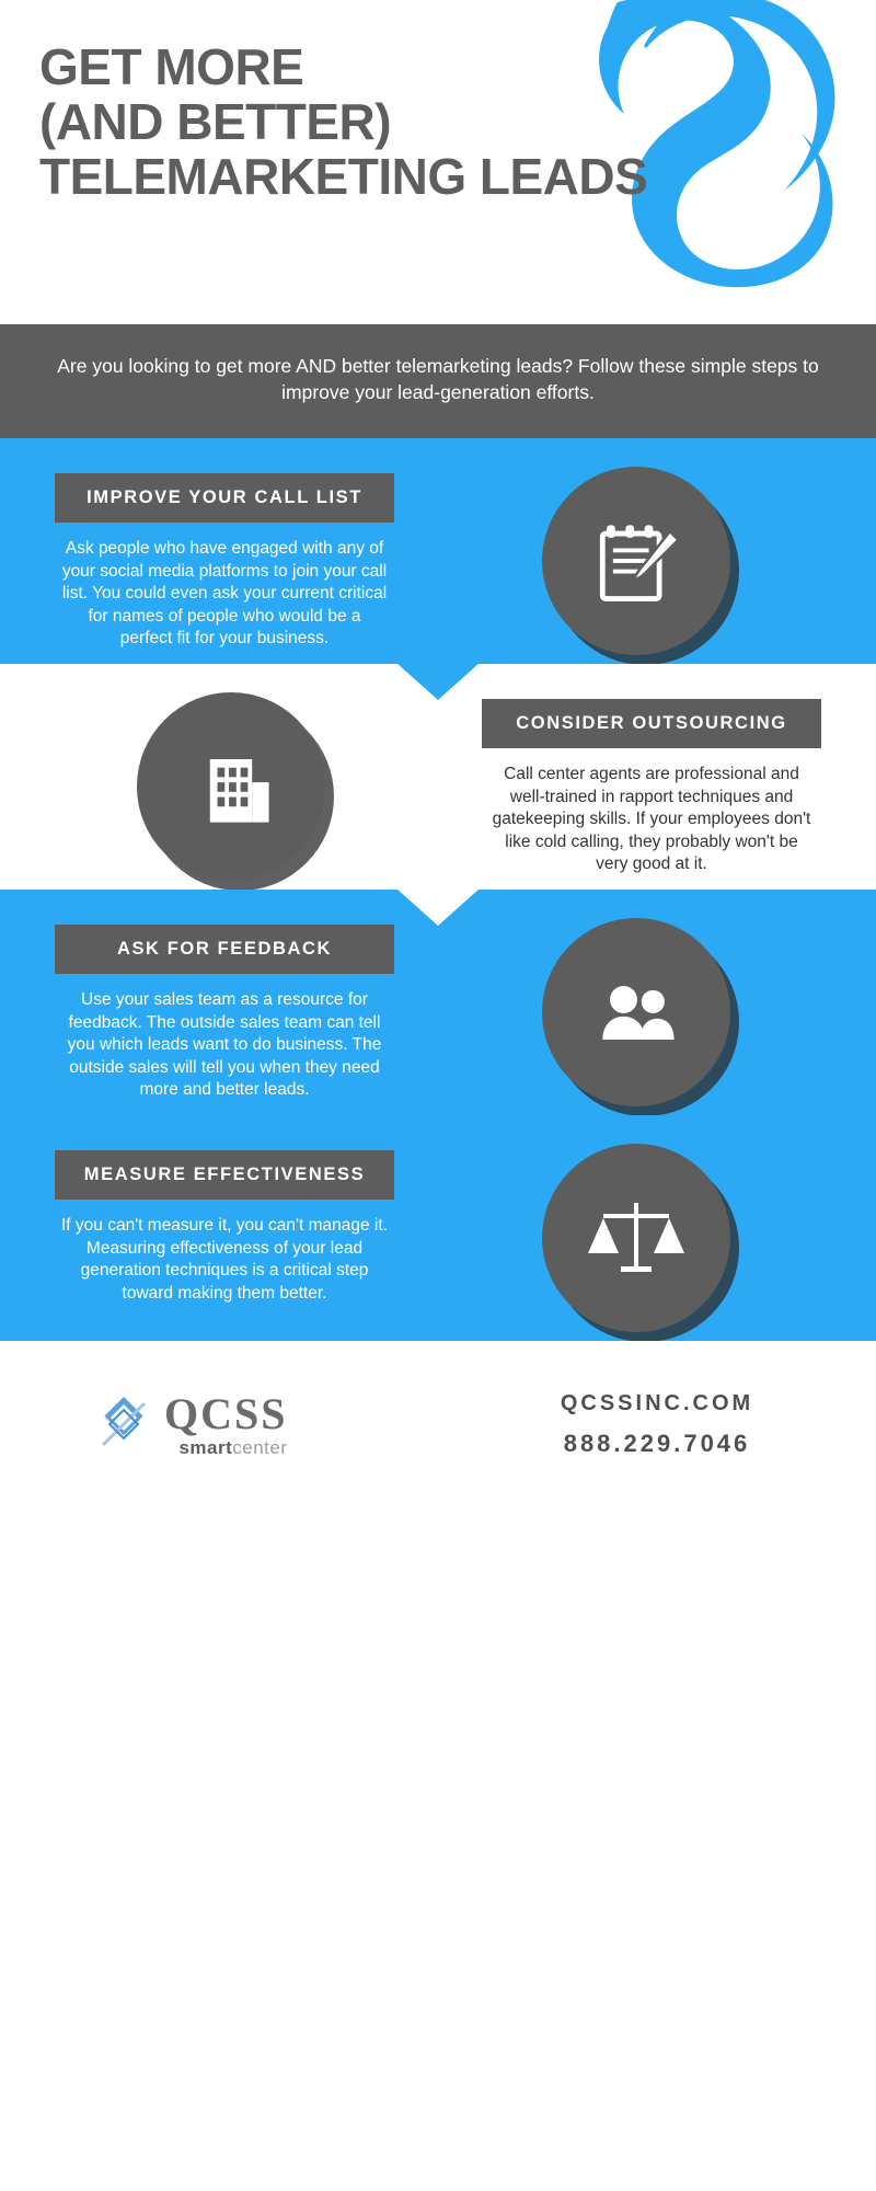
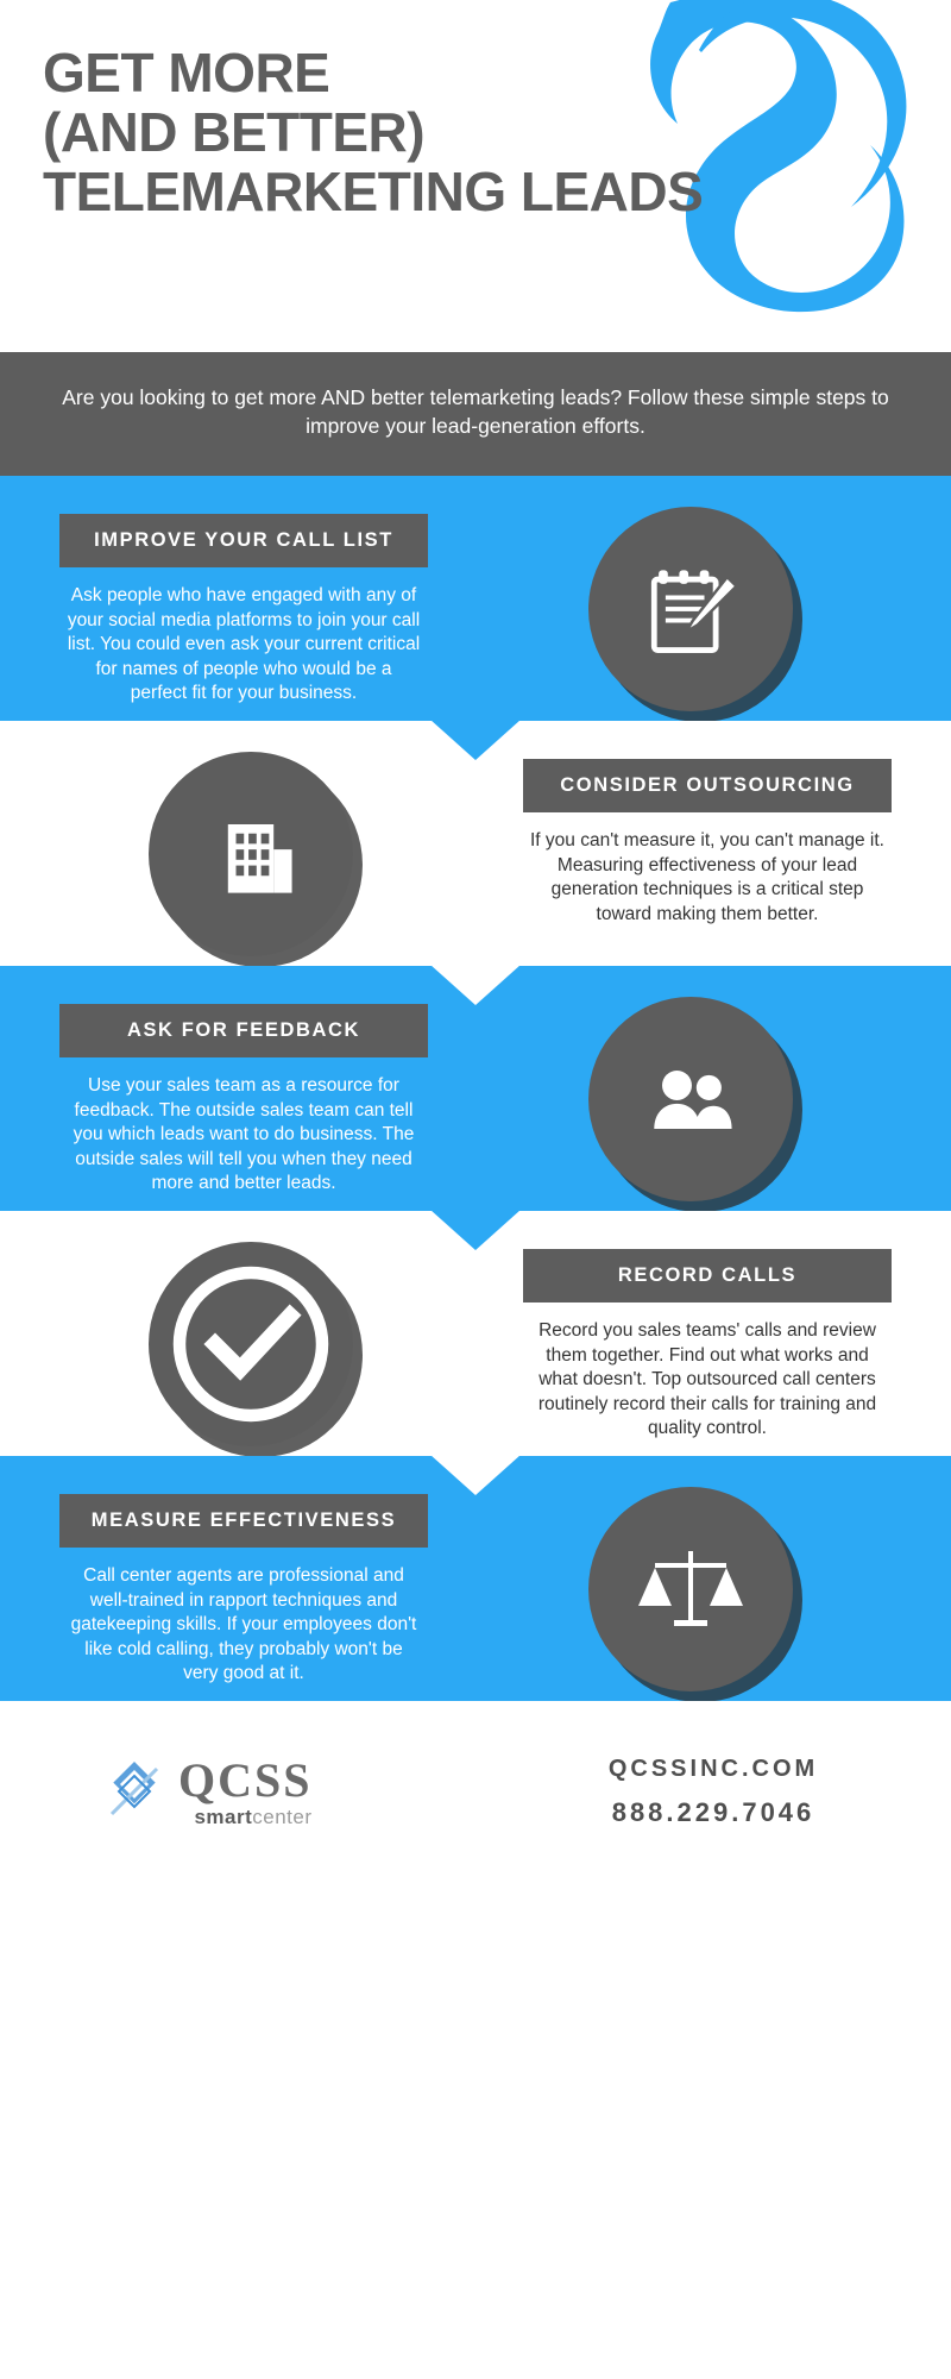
  GET MORE
  (AND BETTER)
  TELEMARKETING LEADS
  Are you looking to get more AND better telemarketing leads? Follow these simple steps to improve your lead-generation efforts.
  IMPROVE YOUR CALL LIST
  Ask people who have engaged with any of your social media platforms to join your call list. You could even ask your current critical for names of people who would be a perfect fit for your business.
  CONSIDER OUTSOURCING
- Call center agents are professional and well-trained in rapport techniques and gatekeeping skills. If your employees don't like cold calling, they probably won't be very good at it.
+ If you can't measure it, you can't manage it. Measuring effectiveness of your lead generation techniques is a critical step toward making them better.
  ASK FOR FEEDBACK
  Use your sales team as a resource for feedback. The outside sales team can tell you which leads want to do business. The outside sales will tell you when they need more and better leads.
+ RECORD CALLS
+ Record you sales teams' calls and review them together. Find out what works and what doesn't. Top outsourced call centers routinely record their calls for training and quality control.
  MEASURE EFFECTIVENESS
- If you can't measure it, you can't manage it. Measuring effectiveness of your lead generation techniques is a critical step toward making them better.
+ Call center agents are professional and well-trained in rapport techniques and gatekeeping skills. If your employees don't like cold calling, they probably won't be very good at it.
  QCSS
  smartcenter
  QCSSINC.COM
  888.229.7046
